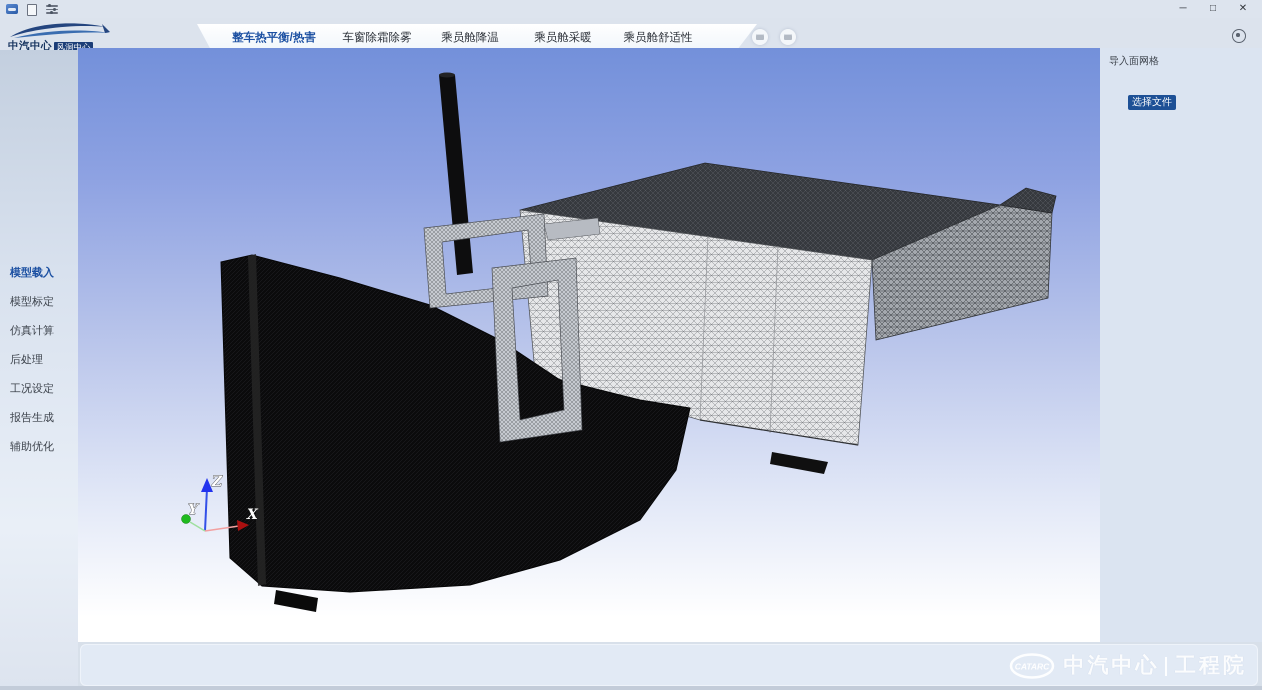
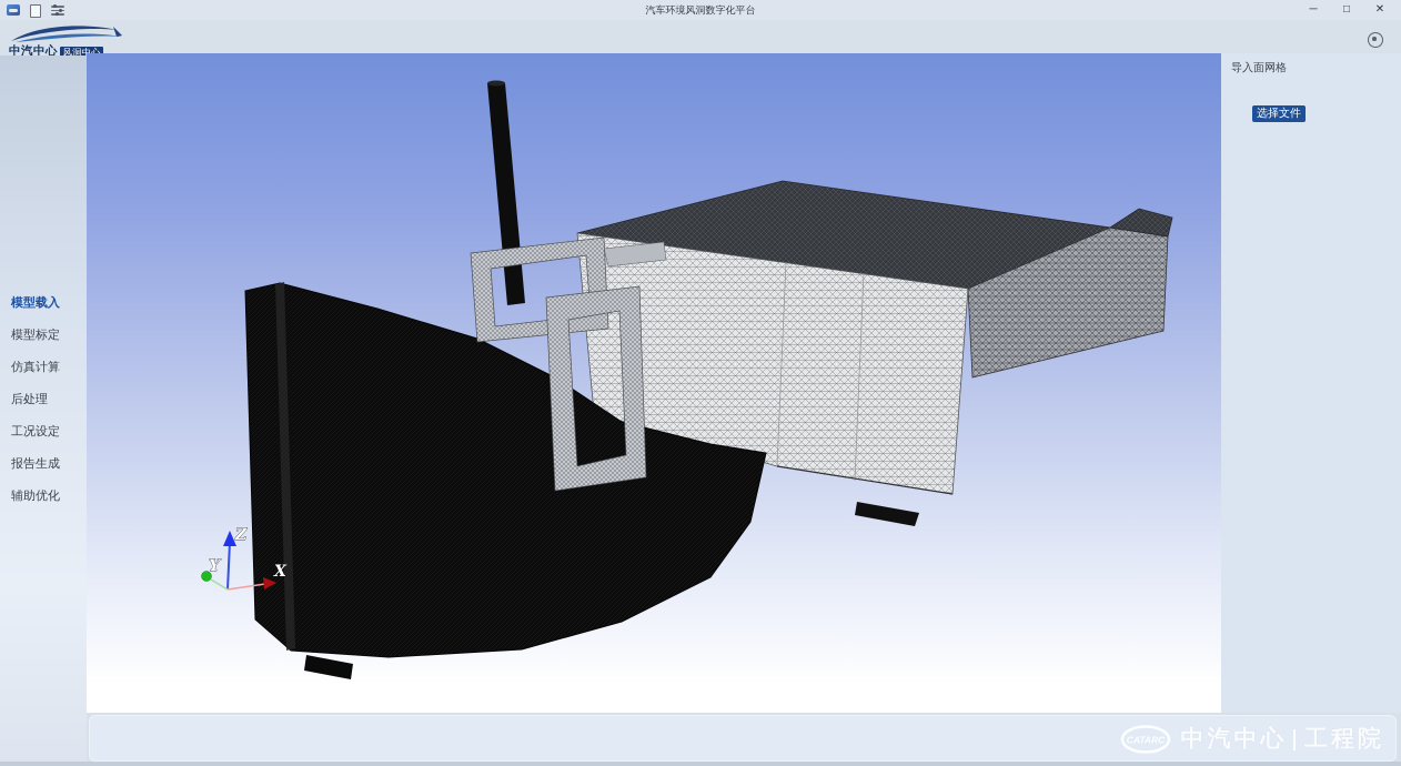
+ 汽车环境风洞数字化平台
  ─
  □
  ✕
- 整车热平衡/热害
- 车窗除霜除雾
- 乘员舱降温
- 乘员舱采暖
- 乘员舱舒适性
  中汽中心
  风洞中心
  模型载入
  模型标定
  仿真计算
  后处理
  工况设定
  报告生成
  辅助优化
  Z
  Y
  X
  导入面网格
  选择文件
  CATARC
  中汽中心
  工程院
